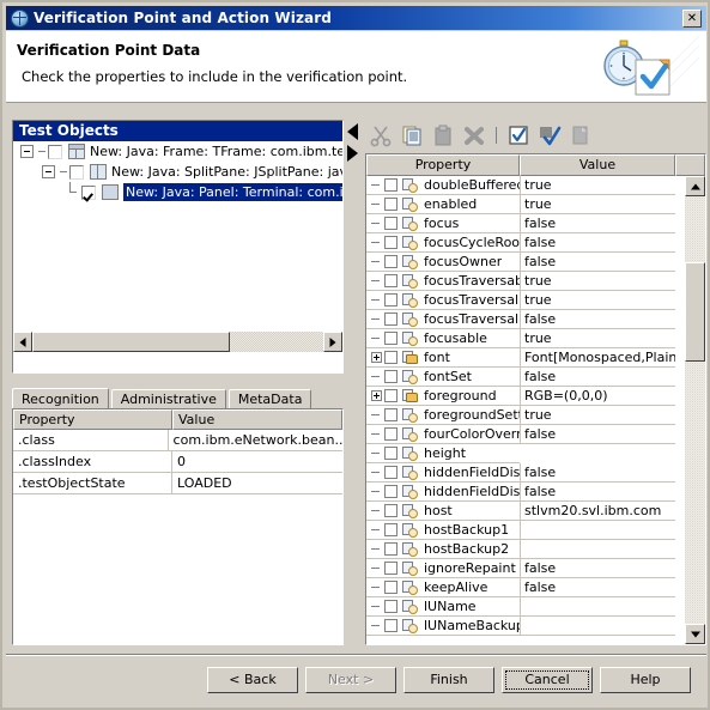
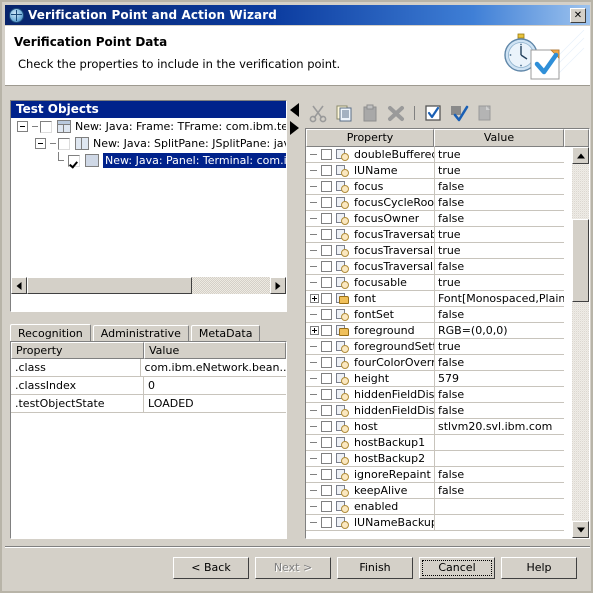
  Verification Point and Action Wizard
  ✕
  Verification Point Data
  Check the properties to include in the verification point.
  Test Objects
  New: Java: Frame: TFrame: com.ibm.te
  New: Java: SplitPane: JSplitPane: ja
  New: Java: Panel: Terminal: com.i
  Property
  Value
  doubleBuffere
  true
- enabled
+ lUName
  true
  focus
  false
  focusCycleRoo
  false
  focusOwner
  false
  focusTraversab
  true
  true
  false
  focusable
  true
  font
  Font[Monospaced,Plain
  fontSet
  false
  foreground
  RGB=(0,0,0)
  foregroundSet
  true
  fourColorOverr
  false
  height
+ 579
  hiddenFieldDis
  false
  hiddenFieldDis
  false
  host
  stlvm20.svl.ibm.com
  hostBackup1
  hostBackup2
  ignoreRepaint
  false
  keepAlive
  false
- lUName
+ enabled
  lUNameBacku
  Recognition
  Administrative
  MetaData
  Property
  Value
  .class
  com.ibm.eNetwork.bean..
  .classIndex
  0
  .testObjectState
  LOADED
  < Back
  Next >
  Finish
  Cancel
  Help
